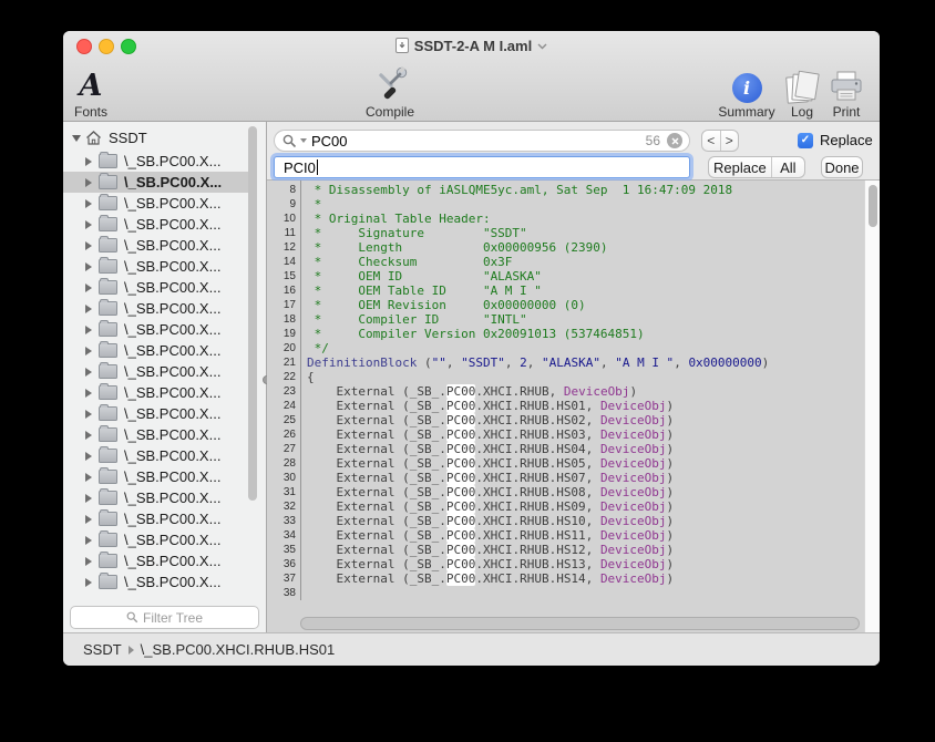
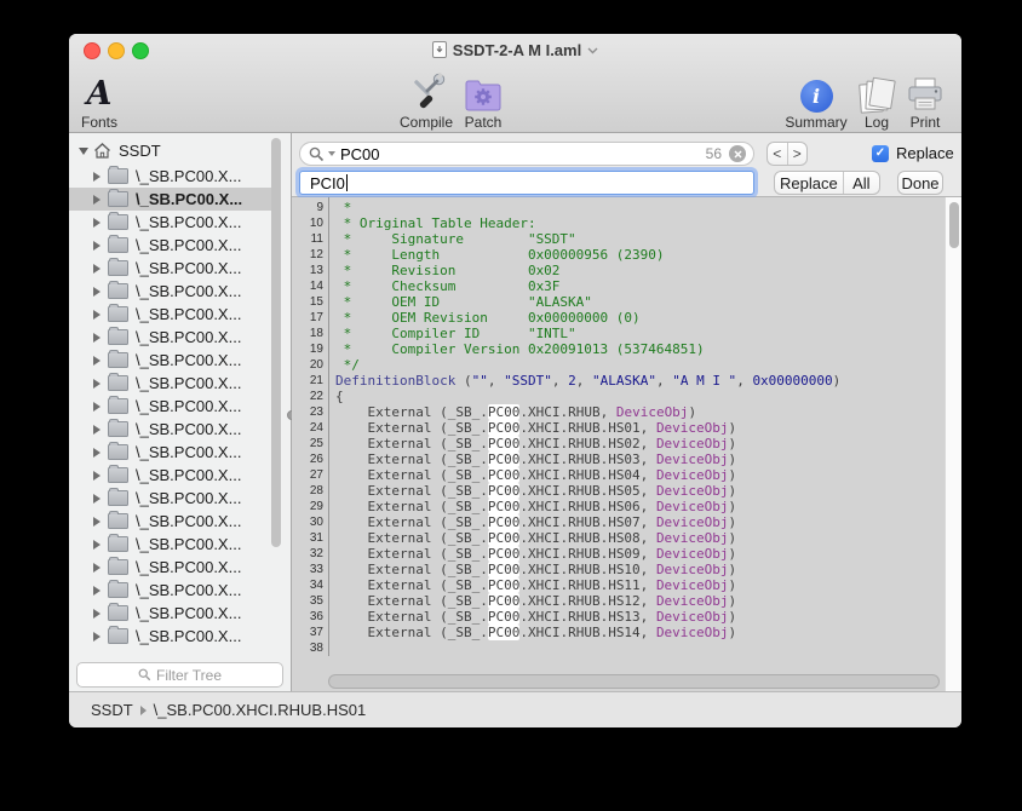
  SSDT-2-A M I.aml
  A
  Fonts
  Compile
+ Patch
  i
  Summary
  Log
  Print
  SSDT
  \_SB.PC00.X...
  \_SB.PC00.X...
  \_SB.PC00.X...
  \_SB.PC00.X...
  \_SB.PC00.X...
  \_SB.PC00.X...
  \_SB.PC00.X...
  \_SB.PC00.X...
  \_SB.PC00.X...
  \_SB.PC00.X...
  \_SB.PC00.X...
  \_SB.PC00.X...
  \_SB.PC00.X...
  \_SB.PC00.X...
  \_SB.PC00.X...
  \_SB.PC00.X...
  \_SB.PC00.X...
  \_SB.PC00.X...
  \_SB.PC00.X...
  \_SB.PC00.X...
  \_SB.PC00.X...
  Filter Tree
  PC00
  56
  <
  >
  ✓
  Replace
  PCI0
  Replace
  All
  Done
- 8
- * Disassembly of iASLQME5yc.aml, Sat Sep 1 16:47:09 2018
  9
  *
  10
  * Original Table Header:
  11
  * Signature "SSDT"
  12
  * Length 0x00000956 (2390)
+ 13
+ * Revision 0x02
  14
  * Checksum 0x3F
  15
  * OEM ID "ALASKA"
- 16
- * OEM Table ID "A M I "
  17
  * OEM Revision 0x00000000 (0)
  18
  * Compiler ID "INTL"
  19
  * Compiler Version 0x20091013 (537464851)
  20
  */
  21
  DefinitionBlock ("", "SSDT", 2, "ALASKA", "A M I ", 0x00000000)
  22
  {
  23
  External (_SB_.PC00.XHCI.RHUB, DeviceObj)
  24
  External (_SB_.PC00.XHCI.RHUB.HS01, DeviceObj)
  25
  External (_SB_.PC00.XHCI.RHUB.HS02, DeviceObj)
  26
  External (_SB_.PC00.XHCI.RHUB.HS03, DeviceObj)
  27
  External (_SB_.PC00.XHCI.RHUB.HS04, DeviceObj)
  28
  External (_SB_.PC00.XHCI.RHUB.HS05, DeviceObj)
+ 29
+ External (_SB_.PC00.XHCI.RHUB.HS06, DeviceObj)
  30
  External (_SB_.PC00.XHCI.RHUB.HS07, DeviceObj)
  31
  External (_SB_.PC00.XHCI.RHUB.HS08, DeviceObj)
  32
  External (_SB_.PC00.XHCI.RHUB.HS09, DeviceObj)
  33
  External (_SB_.PC00.XHCI.RHUB.HS10, DeviceObj)
  34
  External (_SB_.PC00.XHCI.RHUB.HS11, DeviceObj)
  35
  External (_SB_.PC00.XHCI.RHUB.HS12, DeviceObj)
  36
  External (_SB_.PC00.XHCI.RHUB.HS13, DeviceObj)
  37
  External (_SB_.PC00.XHCI.RHUB.HS14, DeviceObj)
  38
  SSDT
  \_SB.PC00.XHCI.RHUB.HS01
